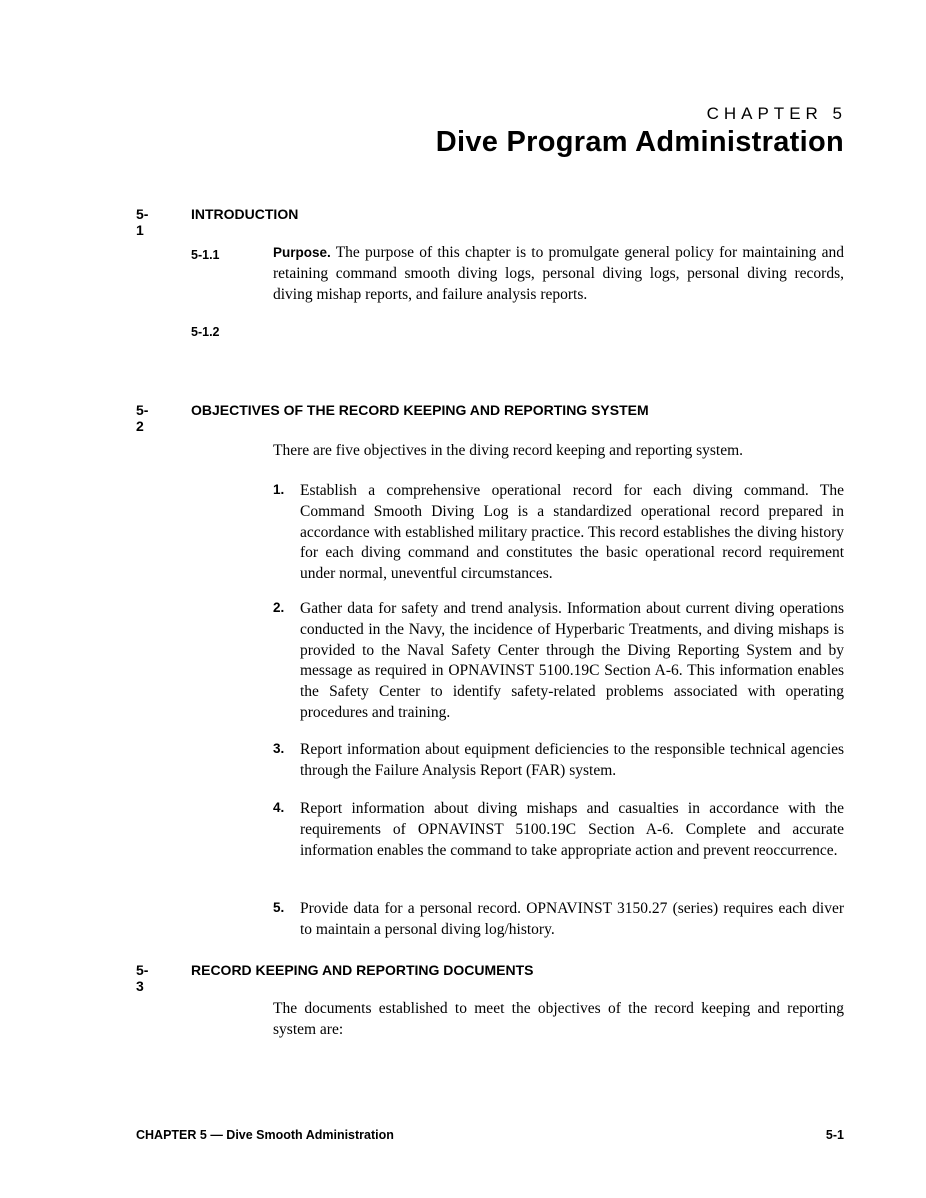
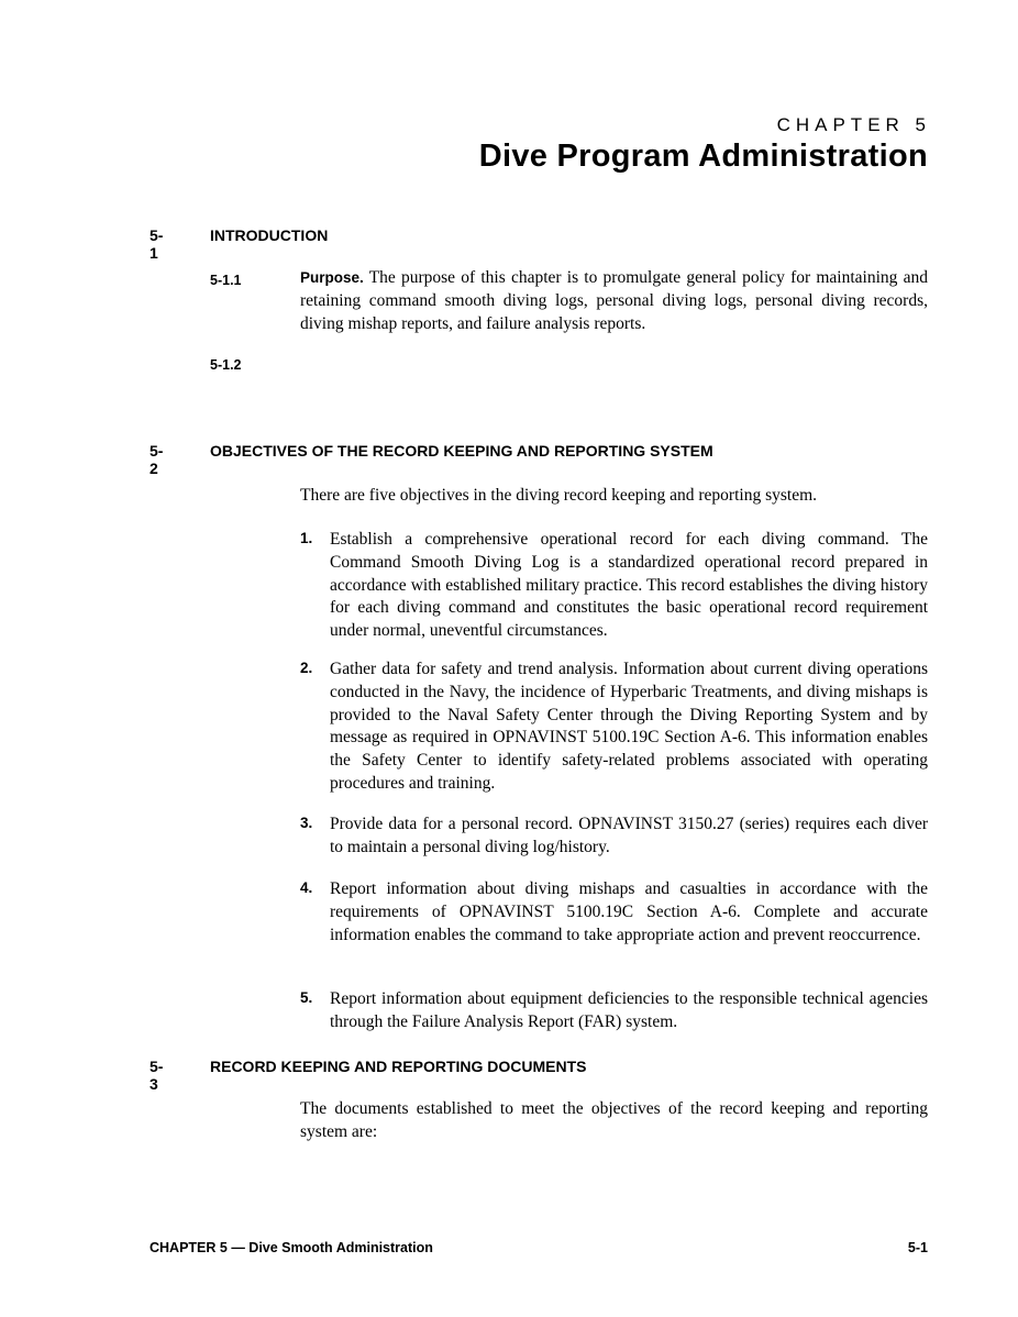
  CHAPTER 5
  Dive Program Administration
  5-1
  INTRODUCTION
  5-1.1
  Purpose. The purpose of this chapter is to promulgate general policy for maintaining and retaining command smooth diving logs, personal diving logs, personal diving records, diving mishap reports, and failure analysis reports.
  5-1.2
  5-2
  OBJECTIVES OF THE RECORD KEEPING AND REPORTING SYSTEM
  There are five objectives in the diving record keeping and reporting system.
  1.
  Establish a comprehensive operational record for each diving command. The Command Smooth Diving Log is a standardized operational record prepared in accordance with established military practice. This record establishes the diving history for each diving command and constitutes the basic operational record requirement under normal, uneventful circumstances.
  2.
  Gather data for safety and trend analysis. Information about current diving operations conducted in the Navy, the incidence of Hyperbaric Treatments, and diving mishaps is provided to the Naval Safety Center through the Diving Reporting System and by message as required in OPNAVINST 5100.19C Section A-6. This information enables the Safety Center to identify safety-related problems associated with operating procedures and training.
  3.
- Report information about equipment deficiencies to the responsible technical agencies through the Failure Analysis Report (FAR) system.
+ Provide data for a personal record. OPNAVINST 3150.27 (series) requires each diver to maintain a personal diving log/history.
  4.
  Report information about diving mishaps and casualties in accordance with the requirements of OPNAVINST 5100.19C Section A-6. Complete and accurate information enables the command to take appropriate action and prevent reoccurrence.
  5.
- Provide data for a personal record. OPNAVINST 3150.27 (series) requires each diver to maintain a personal diving log/history.
+ Report information about equipment deficiencies to the responsible technical agencies through the Failure Analysis Report (FAR) system.
  5-3
  RECORD KEEPING AND REPORTING DOCUMENTS
  The documents established to meet the objectives of the record keeping and reporting system are:
  CHAPTER 5 — Dive Smooth Administration
  5-1
